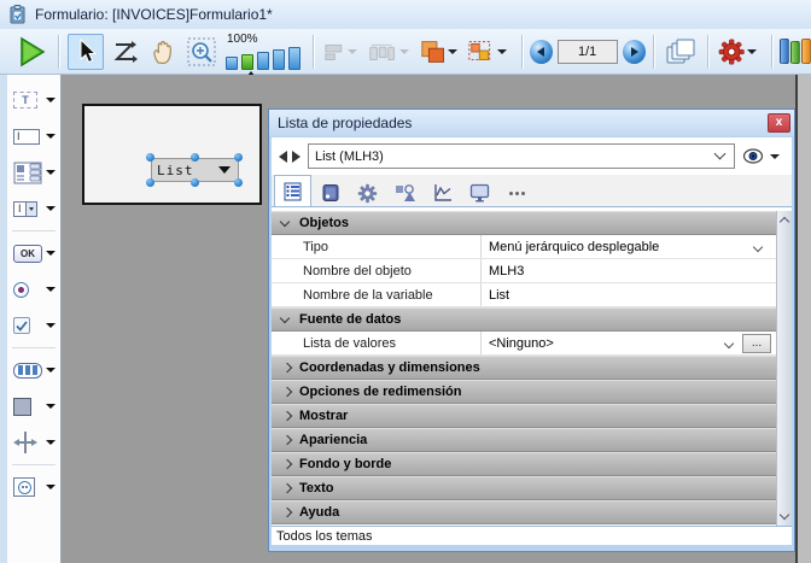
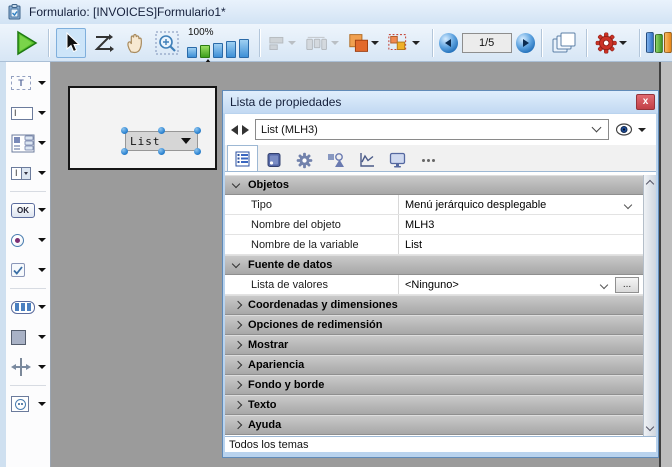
  Formulario: [INVOICES]Formulario1*
  100%
- 1/1
+ 1/5
  T
  I
  I
  OK
  List
  Lista de propiedades
  x
  List (MLH3)
  Objetos
  Tipo
  Menú jerárquico desplegable
  Nombre del objeto
  MLH3
  Nombre de la variable
  List
  Fuente de datos
  Lista de valores
  <Ninguno>
  ...
  Coordenadas y dimensiones
  Opciones de redimensión
  Mostrar
  Apariencia
  Fondo y borde
  Texto
  Ayuda
  Todos los temas
